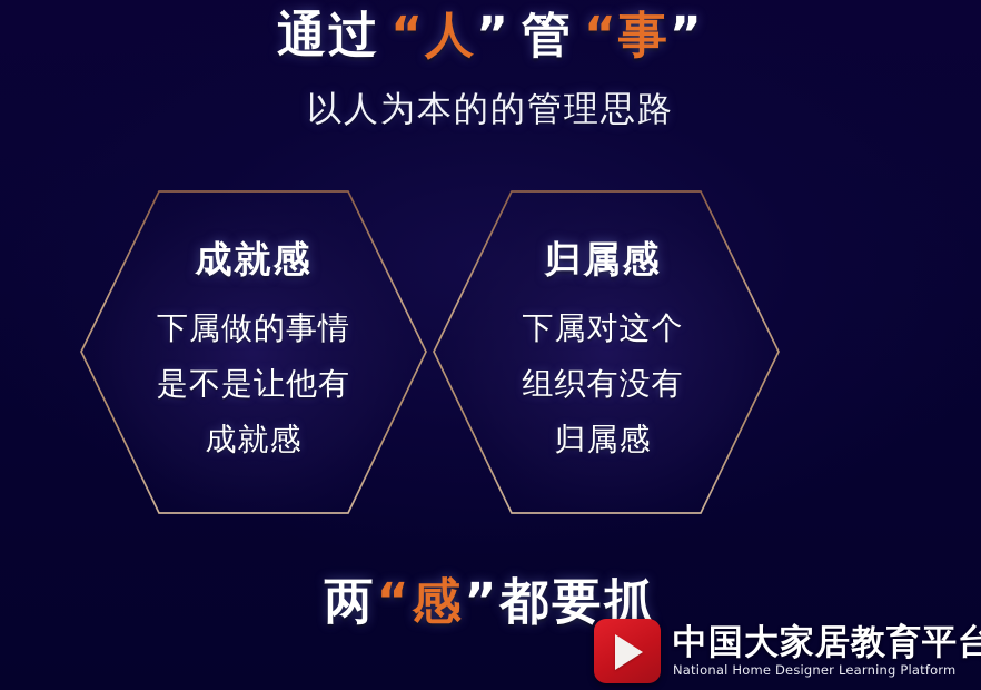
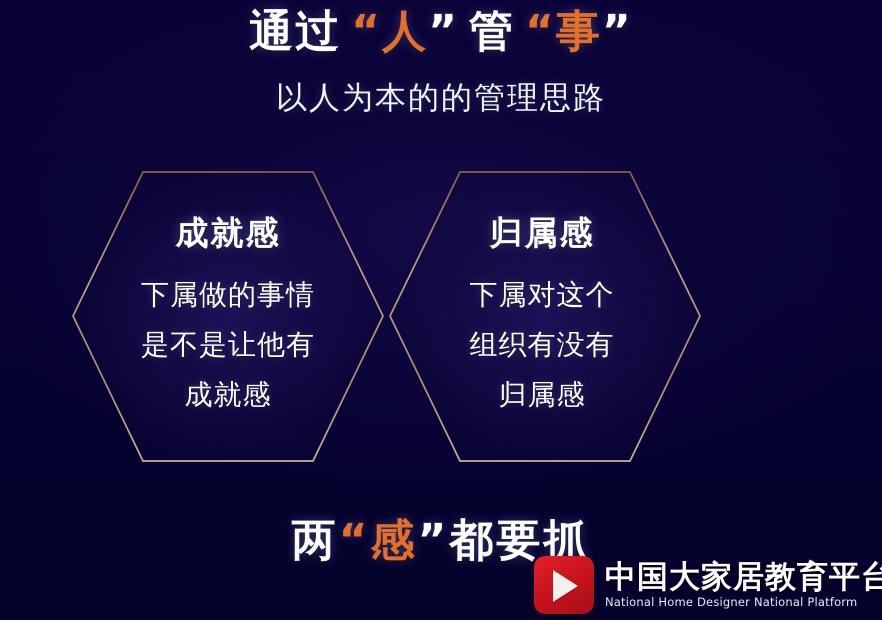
  通过 “人” 管 “事”
  以人为本的的管理思路
  成就感
  下属做的事情
  是不是让他有
  成就感
  归属感
  下属对这个
  组织有没有
  归属感
  两“感”都要抓
  中国大家居教育平台
- National Home Designer Learning Platform
+ National Home Designer National Platform
